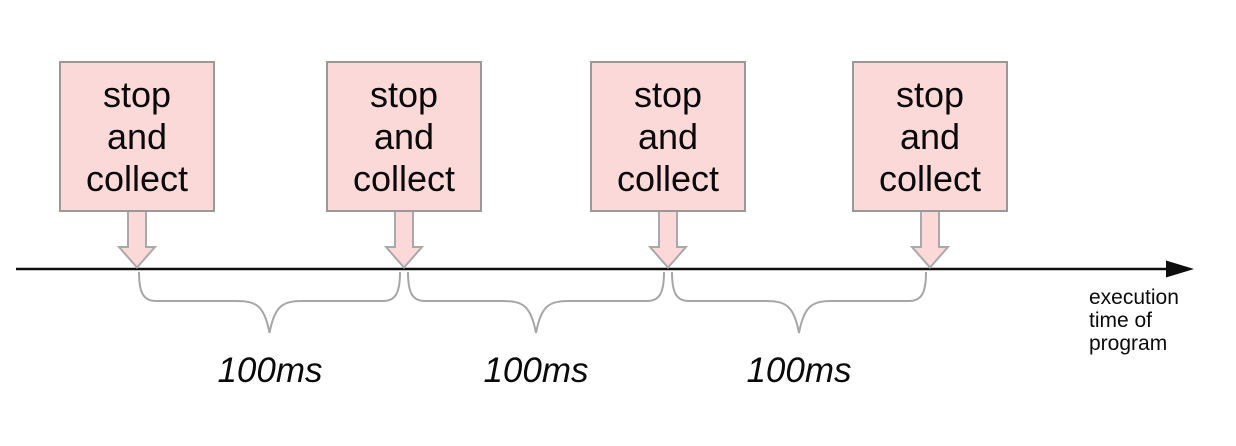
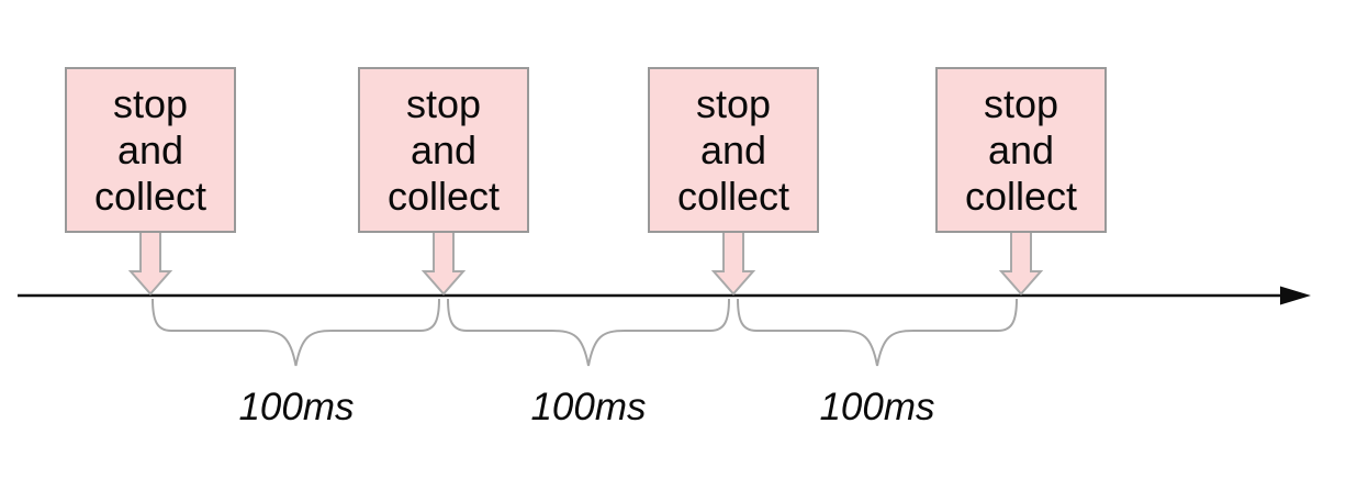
  stop
  and
  collect
  stop
  and
  collect
  stop
  and
  collect
  stop
  and
  collect
  100ms
  100ms
  100ms
- execution
- time of
- program
